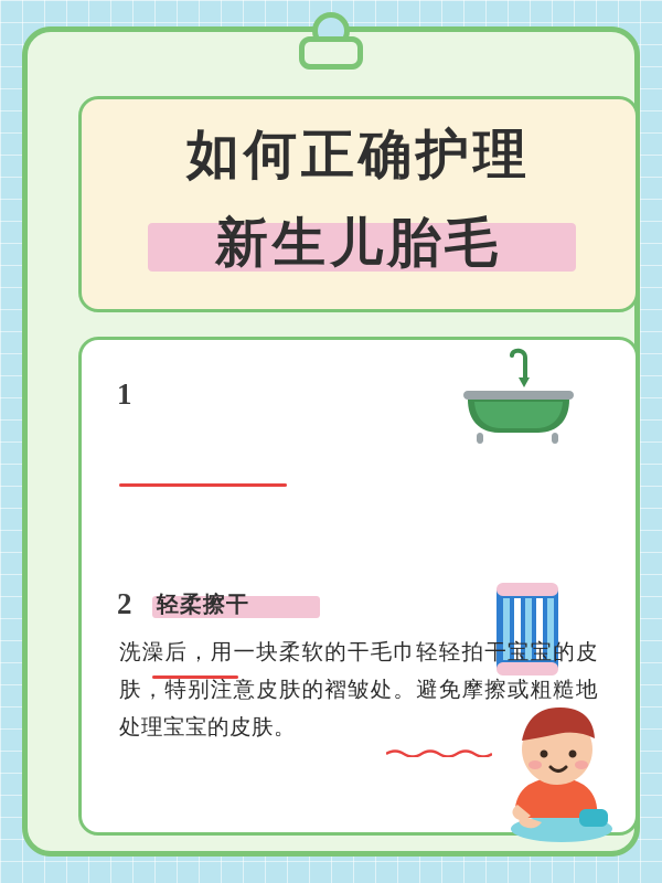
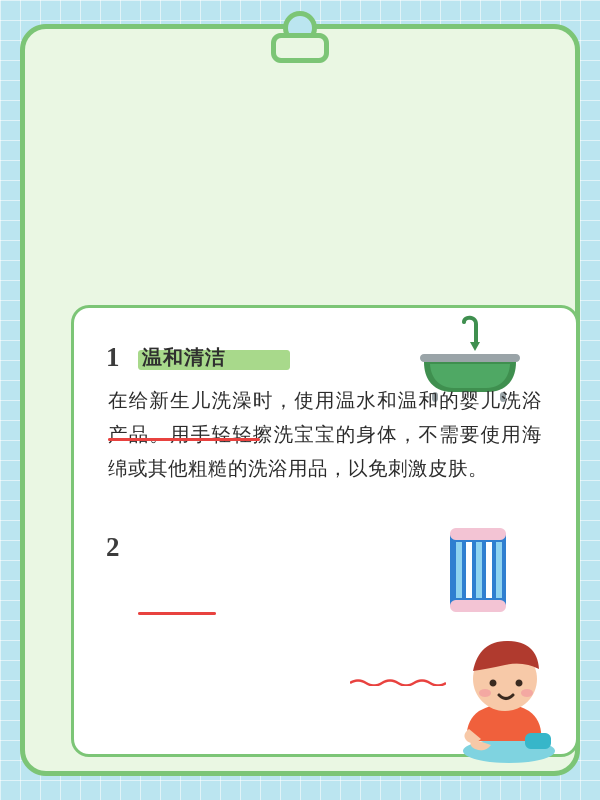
- 如何正确护理
- 新生儿胎毛
  1
+ 温和清洁
+ 在给新生儿洗澡时，使用温水和温和的婴儿洗浴产品。用手轻轻擦洗宝宝的身体，不需要使用海绵或其他粗糙的洗浴用品，以免刺激皮肤。
  2
- 轻柔擦干
- 洗澡后，用一块柔软的干毛巾轻轻拍干宝宝的皮肤，特别注意皮肤的褶皱处。避免摩擦或粗糙地处理宝宝的皮肤。
